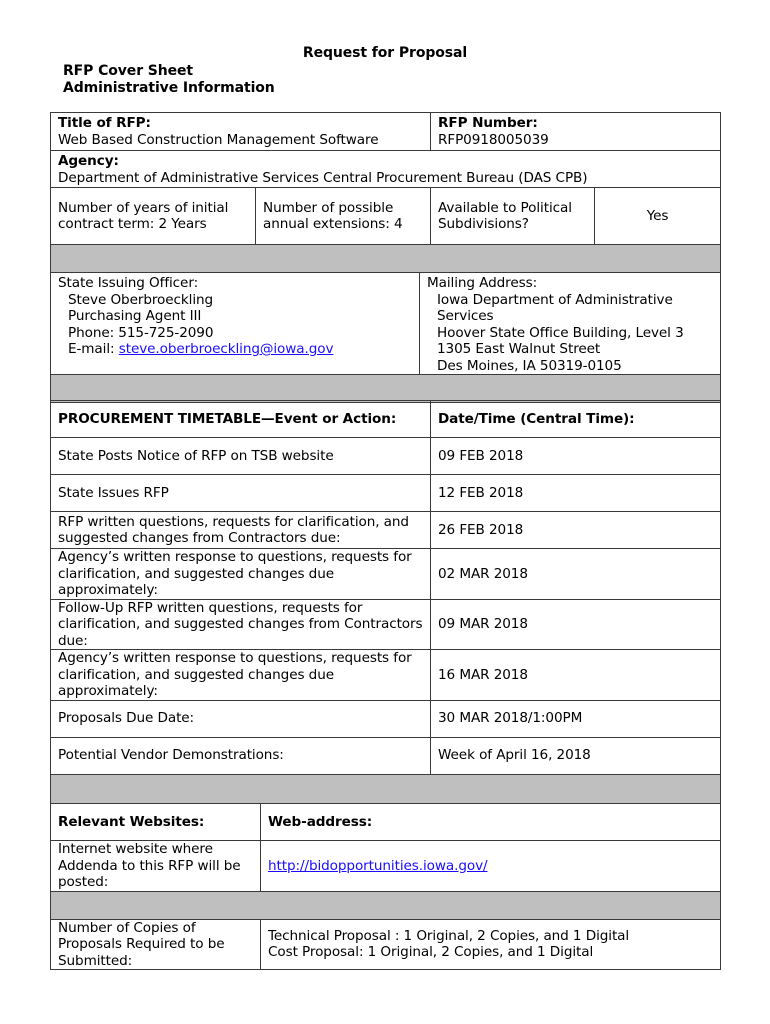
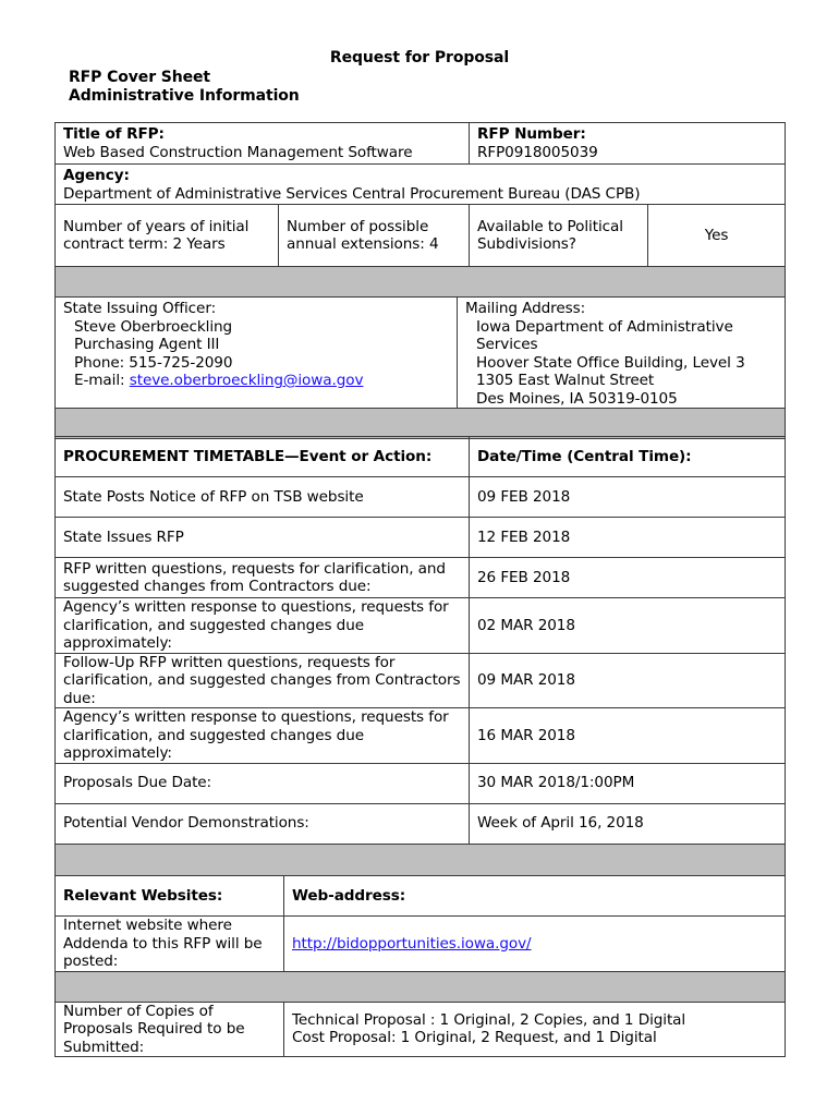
  Request for Proposal
  RFP Cover Sheet
  Administrative Information
  Title of RFP: Web Based Construction Management Software	RFP Number: RFP0918005039
  Agency: Department of Administrative Services Central Procurement Bureau (DAS CPB)
  Number of years of initial contract term: 2 Years	Number of possible annual extensions: 4	Available to Political Subdivisions?	Yes
  State Issuing Officer: Steve Oberbroeckling Purchasing Agent III Phone: 515-725-2090 E-mail: steve.oberbroeckling@iowa.gov	Mailing Address: Iowa Department of Administrative Services Hoover State Office Building, Level 3 1305 East Walnut Street Des Moines, IA 50319-0105
  PROCUREMENT TIMETABLE—Event or Action:	Date/Time (Central Time):
  State Posts Notice of RFP on TSB website	09 FEB 2018
  State Issues RFP	12 FEB 2018
  RFP written questions, requests for clarification, and suggested changes from Contractors due:	26 FEB 2018
  Agency’s written response to questions, requests for clarification, and suggested changes due approximately:	02 MAR 2018
  Follow-Up RFP written questions, requests for clarification, and suggested changes from Contractors due:	09 MAR 2018
  Agency’s written response to questions, requests for clarification, and suggested changes due approximately:	16 MAR 2018
  Proposals Due Date:	30 MAR 2018/1:00PM
  Potential Vendor Demonstrations:	Week of April 16, 2018
  Relevant Websites:	Web-address:
  Internet website where Addenda to this RFP will be posted:	http://bidopportunities.iowa.gov/
- Number of Copies of Proposals Required to be Submitted:	Technical Proposal : 1 Original, 2 Copies, and 1 Digital Cost Proposal: 1 Original, 2 Copies, and 1 Digital
+ Number of Copies of Proposals Required to be Submitted:	Technical Proposal : 1 Original, 2 Copies, and 1 Digital Cost Proposal: 1 Original, 2 Request, and 1 Digital
